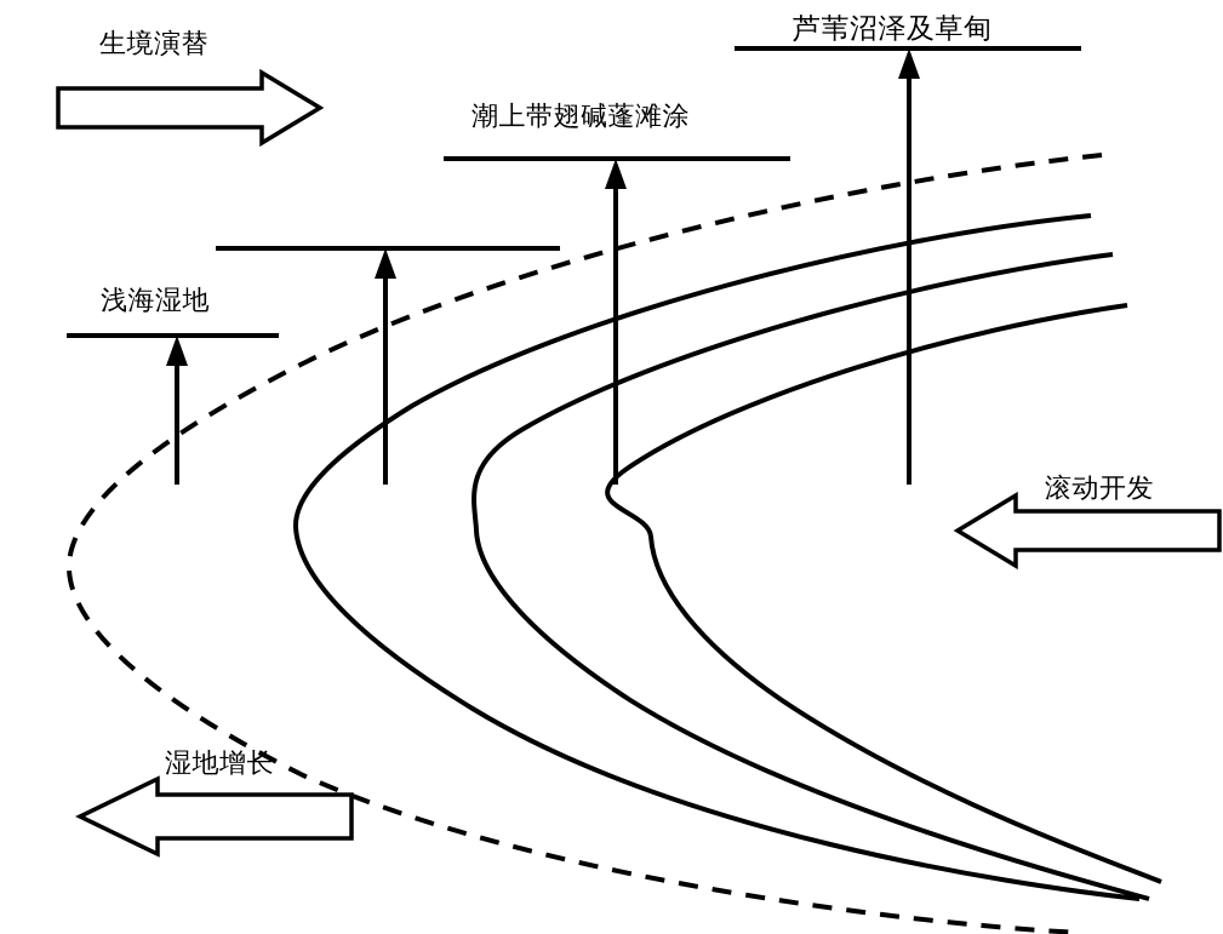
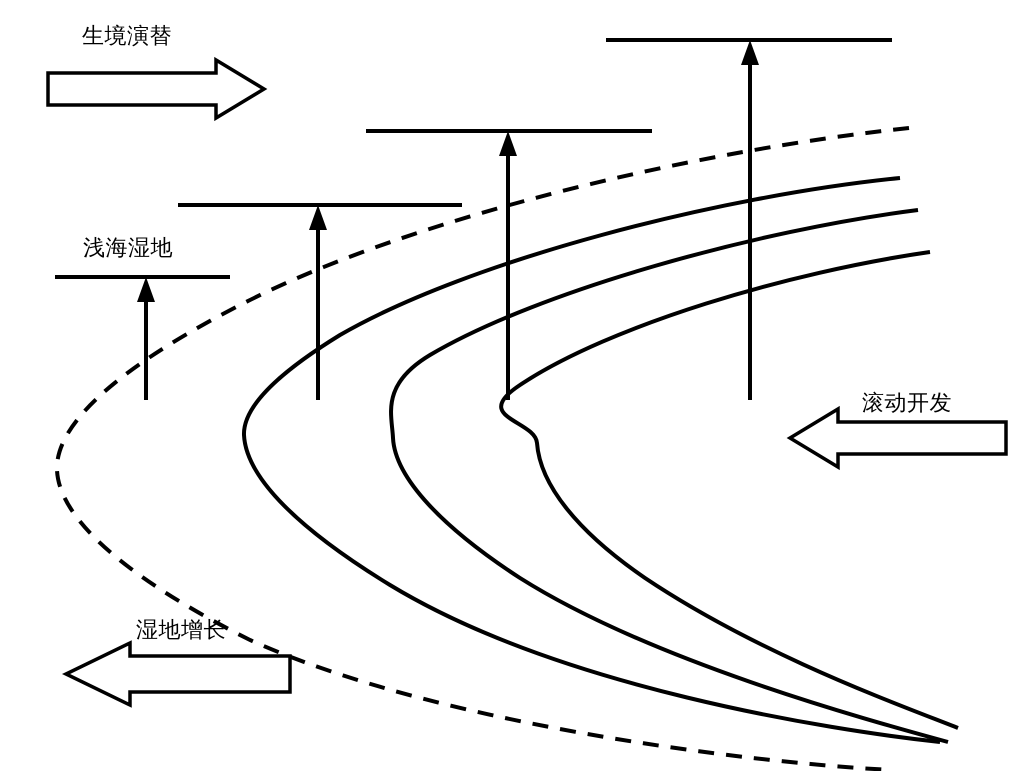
  生境演替
  浅海湿地
- 潮上带翅碱蓬滩涂
- 芦苇沼泽及草甸
  滚动开发
  湿地增长
